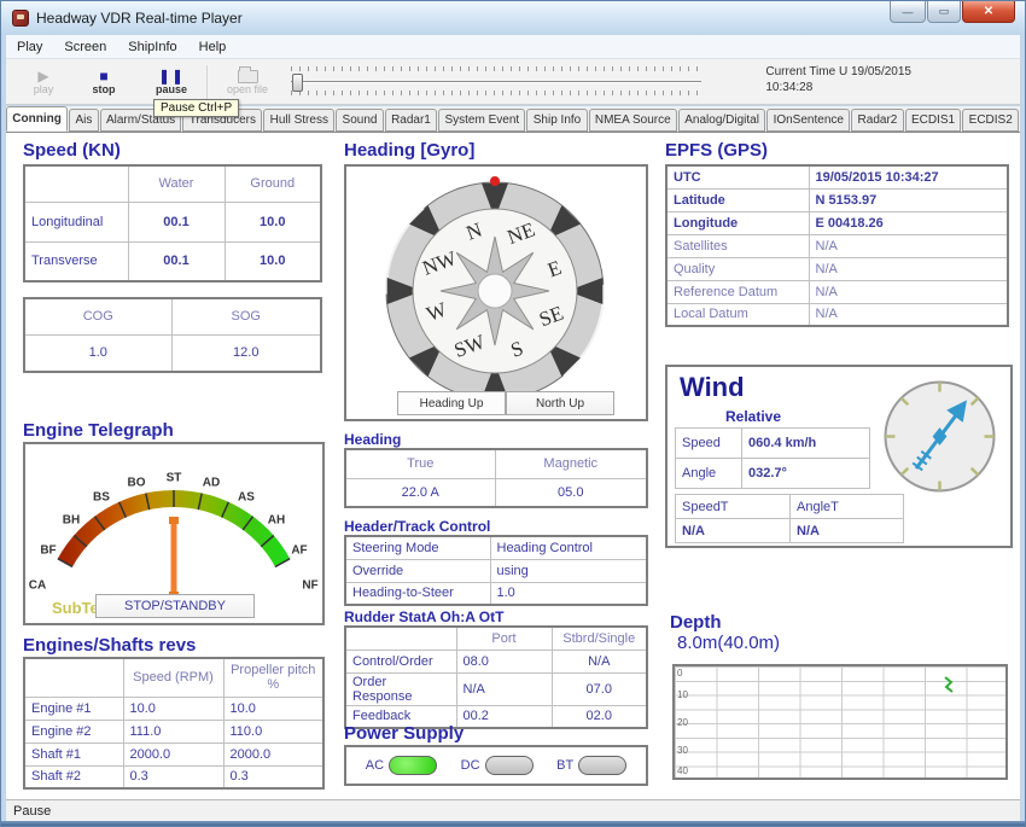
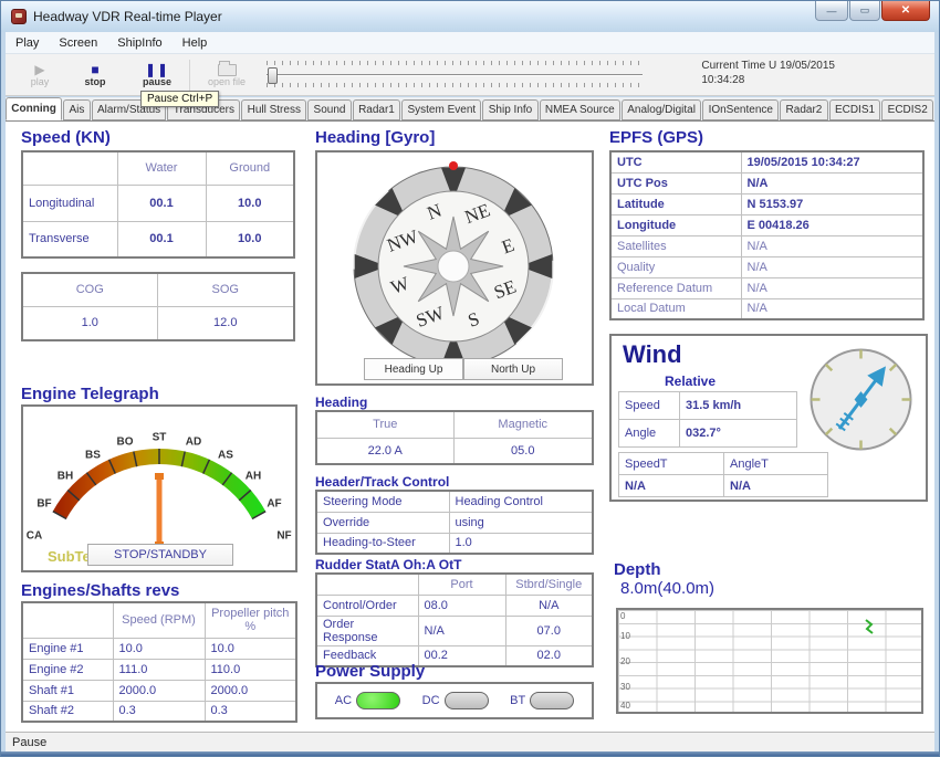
  Headway VDR Real-time Player
  —
  ▭
  ✕
  Play
  Screen
  ShipInfo
  Help
  ▶
  play
  ■
  stop
  ❚❚
  pause
  open file
  Current Time U 19/05/2015
  10:34:28
  Conning
  Ais
  Alarm/Status
  Transducers
  Hull Stress
  Sound
  Radar1
  System Event
  Ship Info
  NMEA Source
  Analog/Digital
  IOnSentence
  Radar2
  ECDIS1
  ECDIS2
  Pause Ctrl+P
  Speed (KN)
  	Water	Ground
  Longitudinal	00.1	10.0
  Transverse	00.1	10.0
  COG	SOG
  1.0	12.0
  Engine Telegraph
  CA
  BF
  BH
  BS
  BO
  ST
  AD
  AS
  AH
  AF
  NF
  STOP/STANDBY
  Engines/Shafts revs
  	Speed (RPM)	Propeller pitch %
  Engine #1	10.0	10.0
  Engine #2	111.0	110.0
  Shaft #1	2000.0	2000.0
  Shaft #2	0.3	0.3
  Heading [Gyro]
  Heading Up
  North Up
  Heading
  True	Magnetic
  22.0 A	05.0
  Header/Track Control
  Steering Mode	Heading Control
  Override	using
  Heading-to-Steer	1.0
  Rudder StatA Oh:A OtT
  	Port	Stbrd/Single
  Control/Order	08.0	N/A
  Order Response	N/A	07.0
  Feedback	00.2	02.0
  Power Supply
  AC
  DC
  BT
  EPFS (GPS)
  UTC	19/05/2015 10:34:27
+ UTC Pos	N/A
  Latitude	N 5153.97
  Longitude	E 00418.26
  Satellites	N/A
  Quality	N/A
  Reference Datum	N/A
  Local Datum	N/A
  Wind
  Relative
- Speed	060.4 km/h
+ Speed	31.5 km/h
  Angle	032.7°
  SpeedT	AngleT
  N/A	N/A
  Depth
  8.0m(40.0m)
  0
  10
  20
  30
  40
  Pause
